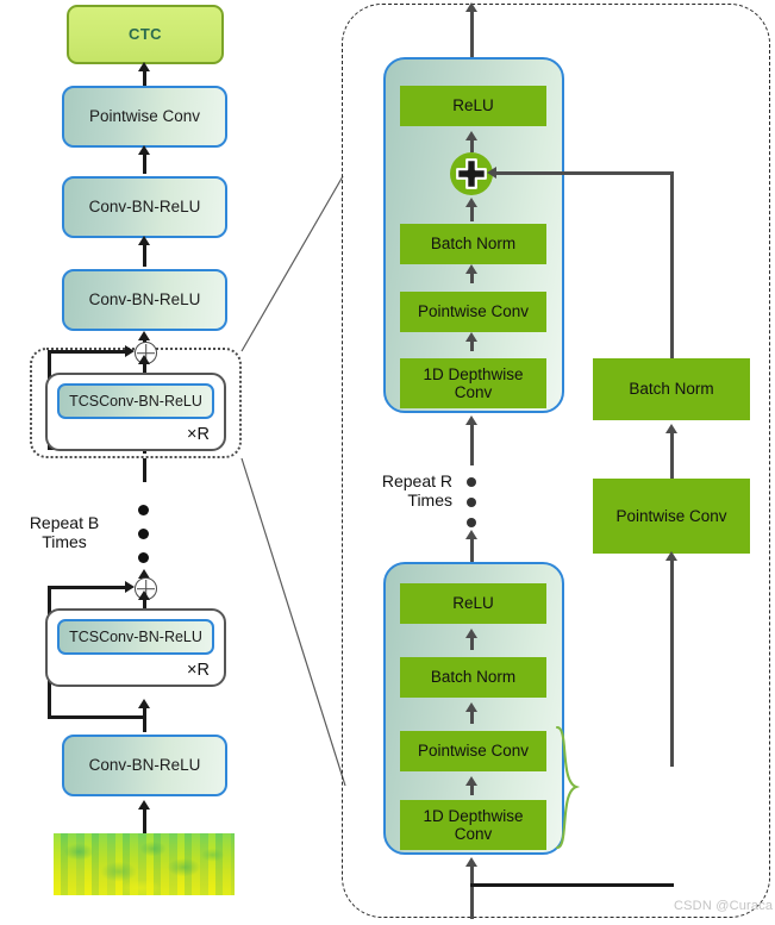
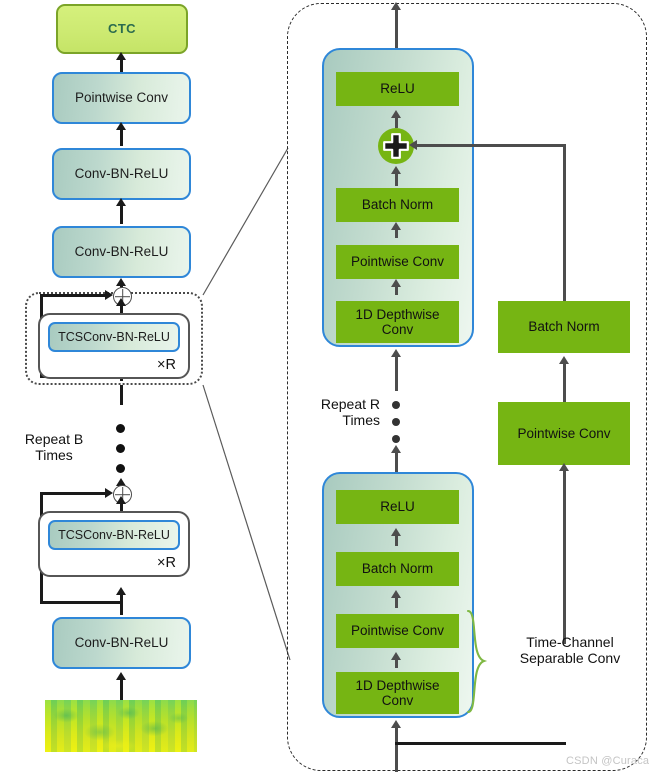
  CTC
  Pointwise Conv
  Conv-BN-ReLU
  Conv-BN-ReLU
  TCSConv-BN-ReLU
  ×R
  Repeat B
  Times
  TCSConv-BN-ReLU
  ×R
  Conv-BN-ReLU
  ReLU
  Batch Norm
  Pointwise Conv
  1D Depthwise
  Conv
  Batch Norm
  Pointwise Conv
  Repeat R
  Times
  ReLU
  Batch Norm
  Pointwise Conv
  1D Depthwise
  Conv
+ Time-Channel
+ Separable Conv
  CSDN @Curaca
